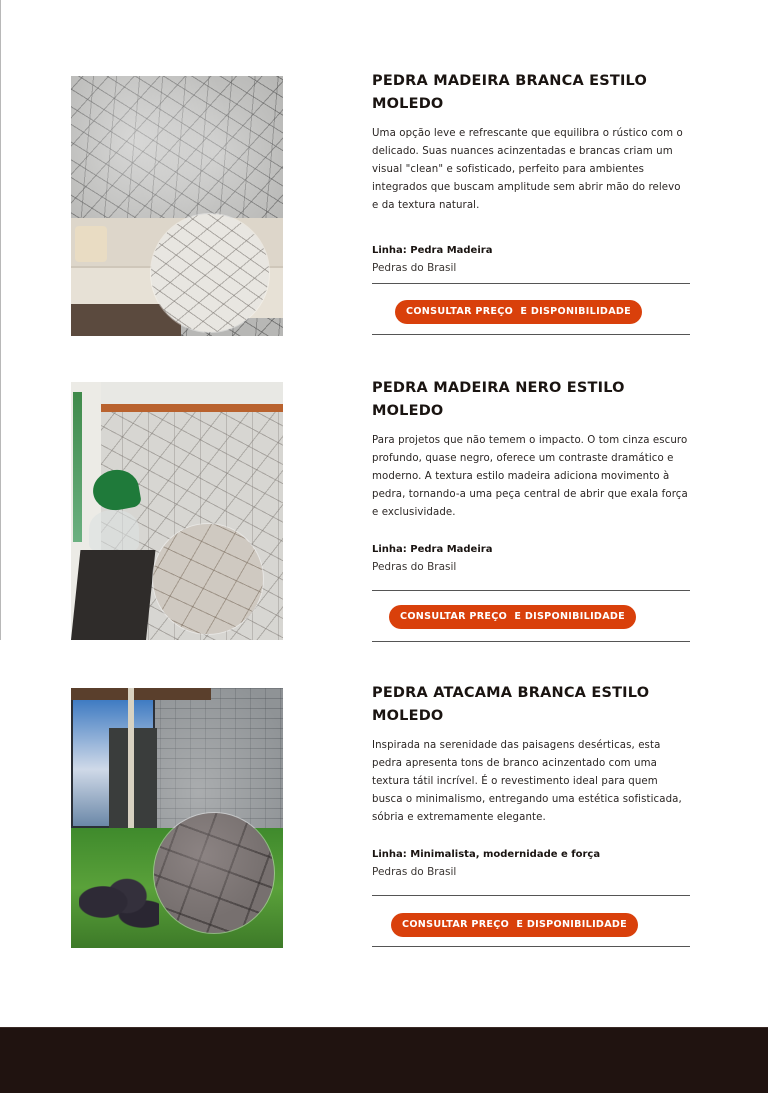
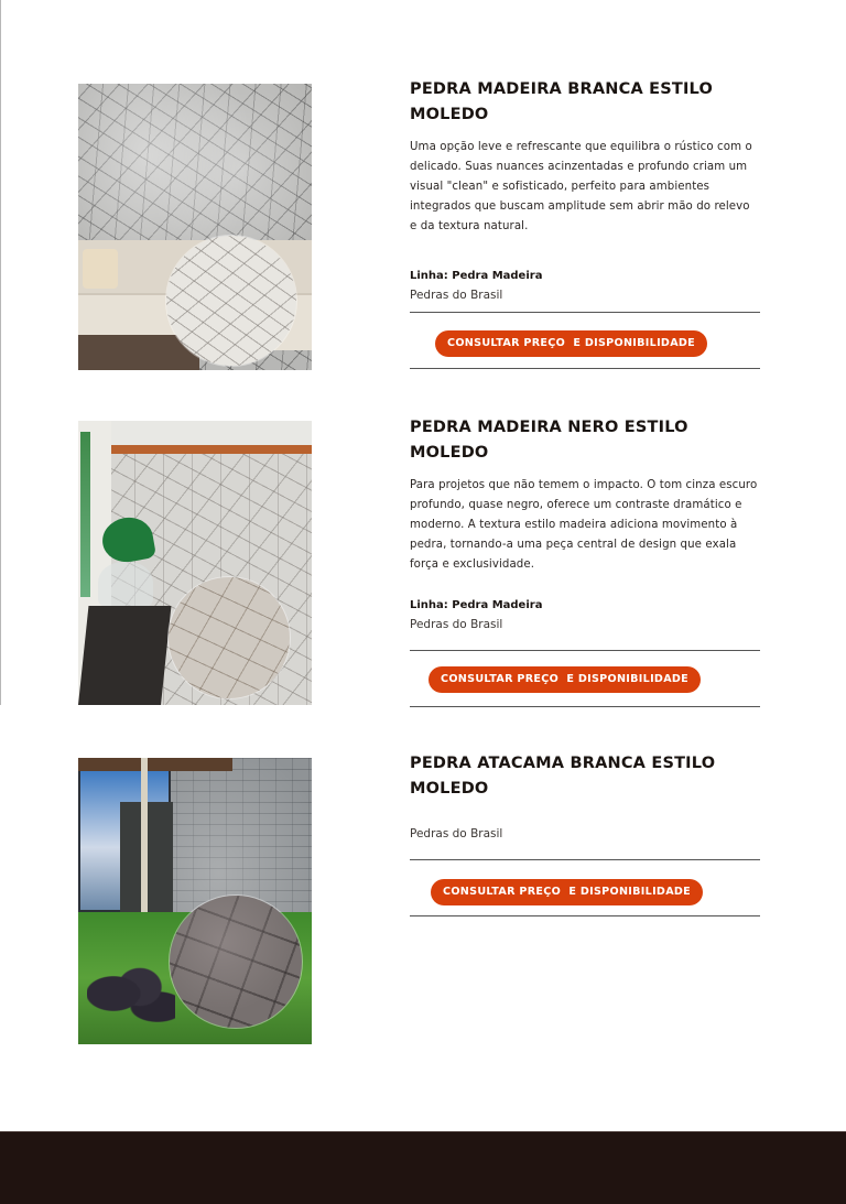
  PEDRA MADEIRA BRANCA ESTILO MOLEDO
- Uma opção leve e refrescante que equilibra o rústico com o delicado. Suas nuances acinzentadas e brancas criam um visual "clean" e sofisticado, perfeito para ambientes integrados que buscam amplitude sem abrir mão do relevo e da textura natural.
+ Uma opção leve e refrescante que equilibra o rústico com o delicado. Suas nuances acinzentadas e profundo criam um visual "clean" e sofisticado, perfeito para ambientes integrados que buscam amplitude sem abrir mão do relevo e da textura natural.
  Linha: Pedra Madeira
  Pedras do Brasil
  CONSULTAR PREÇO E DISPONIBILIDADE
  PEDRA MADEIRA NERO ESTILO MOLEDO
- Para projetos que não temem o impacto. O tom cinza escuro profundo, quase negro, oferece um contraste dramático e moderno. A textura estilo madeira adiciona movimento à pedra, tornando-a uma peça central de abrir que exala força e exclusividade.
+ Para projetos que não temem o impacto. O tom cinza escuro profundo, quase negro, oferece um contraste dramático e moderno. A textura estilo madeira adiciona movimento à pedra, tornando-a uma peça central de design que exala força e exclusividade.
  Linha: Pedra Madeira
  Pedras do Brasil
  CONSULTAR PREÇO E DISPONIBILIDADE
  PEDRA ATACAMA BRANCA ESTILO MOLEDO
- Inspirada na serenidade das paisagens desérticas, esta pedra apresenta tons de branco acinzentado com uma textura tátil incrível. É o revestimento ideal para quem busca o minimalismo, entregando uma estética sofisticada, sóbria e extremamente elegante.
- Linha: Minimalista, modernidade e força
  Pedras do Brasil
  CONSULTAR PREÇO E DISPONIBILIDADE
